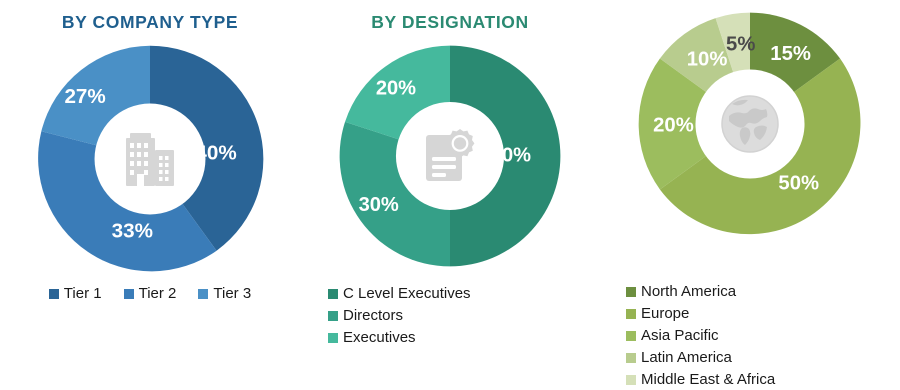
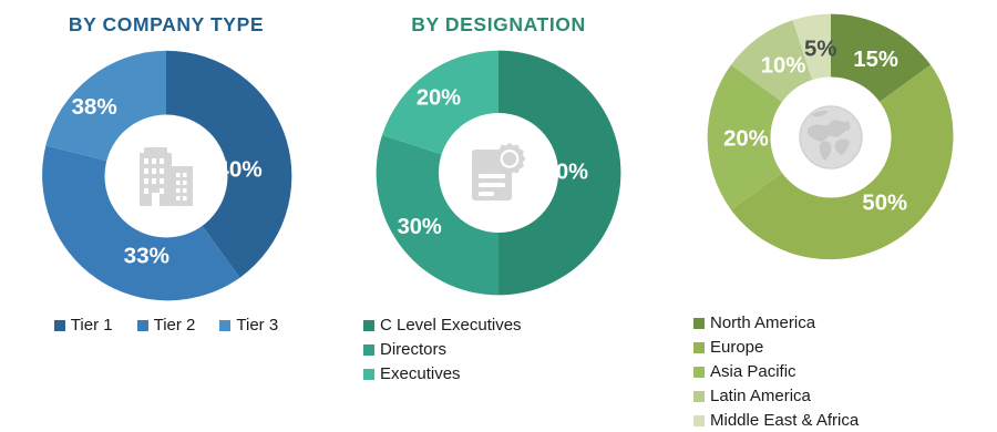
  BY COMPANY TYPE
  40%
  33%
- 27%
+ 38%
  Tier 1
  Tier 2
  Tier 3
  BY DESIGNATION
  50%
  30%
  20%
  C Level Executives
  Directors
  Executives
  15%
  50%
  20%
  10%
  5%
  North America
  Europe
  Asia Pacific
  Latin America
  Middle East & Africa
